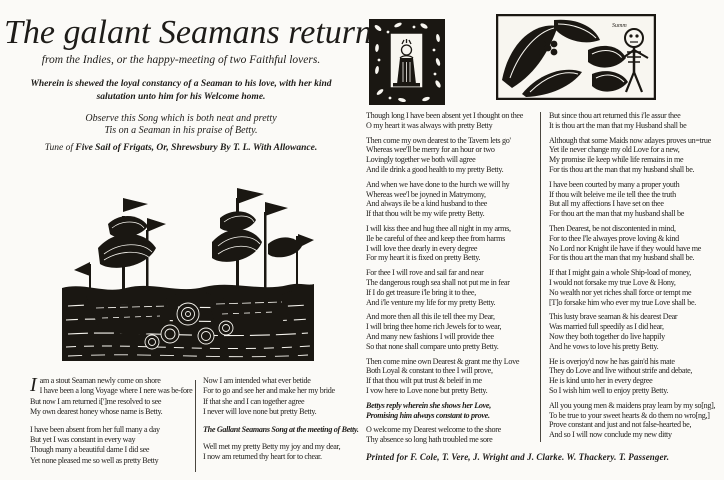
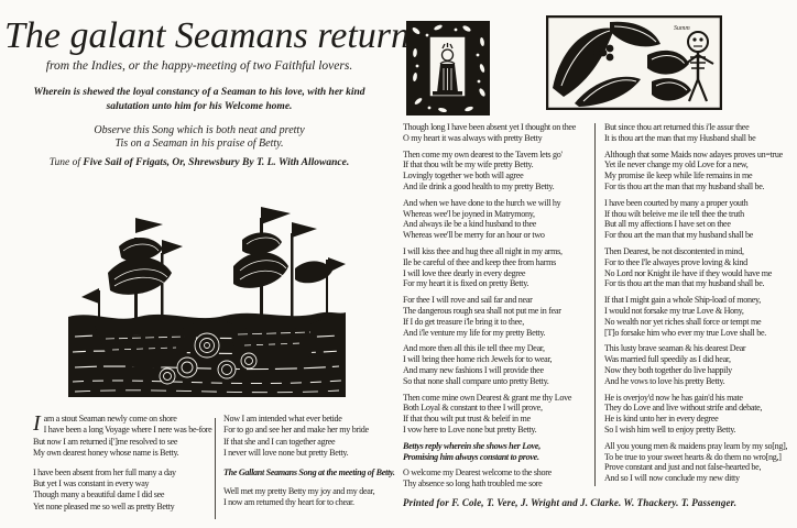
  The galant Seamans return
  from the Indies, or the happy-meeting of two Faithful lovers.
  Wherein is shewed the loyal constancy of a Seaman to his love, with her kind
  salutation unto him for his Welcome home.
  Observe this Song which is both neat and pretty
  Tis on a Seaman in his praise of Betty.
  Tune of Five Sail of Frigats, Or, Shrewsbury By T. L. With Allowance.
  I
  am a stout Seaman newly come on shore
  I have been a long Voyage where I nere was be-fore
  But now I am returned i[']me resolved to see
  My own dearest honey whose name is Betty.
  I have been absent from her full many a day
  But yet I was constant in every way
  Though many a beautiful dame I did see
  Yet none pleased me so well as pretty Betty
  Now I am intended what ever betide
  For to go and see her and make her my bride
  If that she and I can together agree
  I never will love none but pretty Betty.
  The Gallant Seamans Song at the meeting of Betty.
  Well met my pretty Betty my joy and my dear,
  I now am returned thy heart for to chear.
  Though long I have been absent yet I thought on thee
  O my heart it was always with pretty Betty
  Then come my own dearest to the Tavern lets go'
- Whereas wee'll be merry for an hour or two
+ If that thou wilt be my wife pretty Betty.
  Lovingly together we both will agree
  And ile drink a good health to my pretty Betty.
  And when we have done to the hurch we will hy
  Whereas wee'l be joyned in Matrymony,
  And always ile be a kind husband to thee
- If that thou wilt be my wife pretty Betty.
+ Whereas wee'll be merry for an hour or two
  I will kiss thee and hug thee all night in my arms,
  Ile be careful of thee and keep thee from harms
  I will love thee dearly in every degree
  For my heart it is fixed on pretty Betty.
  For thee I will rove and sail far and near
  The dangerous rough sea shall not put me in fear
  If I do get treasure i'le bring it to thee,
  And i'le venture my life for my pretty Betty.
  And more then all this ile tell thee my Dear,
  I will bring thee home rich Jewels for to wear,
  And many new fashions I will provide thee
  So that none shall compare unto pretty Betty.
  Then come mine own Dearest & grant me thy Love
  Both Loyal & constant to thee I will prove,
  If that thou wilt put trust & beleif in me
  I vow here to Love none but pretty Betty.
  Bettys reply wherein she shows her Love,
  Promising him always constant to prove.
  O welcome my Dearest welcome to the shore
  Thy absence so long hath troubled me sore
  But since thou art returned this i'le assur thee
  It is thou art the man that my Husband shall be
  Although that some Maids now adayes proves un=true
  Yet ile never change my old Love for a new,
  My promise ile keep while life remains in me
  For tis thou art the man that my husband shall be.
  I have been courted by many a proper youth
  If thou wilt beleive me ile tell thee the truth
  But all my affections I have set on thee
  For thou art the man that my husband shall be
  Then Dearest, be not discontented in mind,
  For to thee I'le alwayes prove loving & kind
  No Lord nor Knight ile have if they would have me
  For tis thou art the man that my husband shall be.
  If that I might gain a whole Ship-load of money,
  I would not forsake my true Love & Hony,
  No wealth nor yet riches shall force or tempt me
  [T]o forsake him who ever my true Love shall be.
  This lusty brave seaman & his dearest Dear
  Was married full speedily as I did hear,
  Now they both together do live happily
  And he vows to love his pretty Betty.
  He is overjoy'd now he has gain'd his mate
  They do Love and live without strife and debate,
  He is kind unto her in every degree
  So I wish him well to enjoy pretty Betty.
  All you young men & maidens pray learn by my so[ng],
  To be true to your sweet hearts & do them no wro[ng,]
  Prove constant and just and not false-hearted be,
  And so I will now conclude my new ditty
  Printed for F. Cole, T. Vere, J. Wright and J. Clarke. W. Thackery. T. Passenger.
